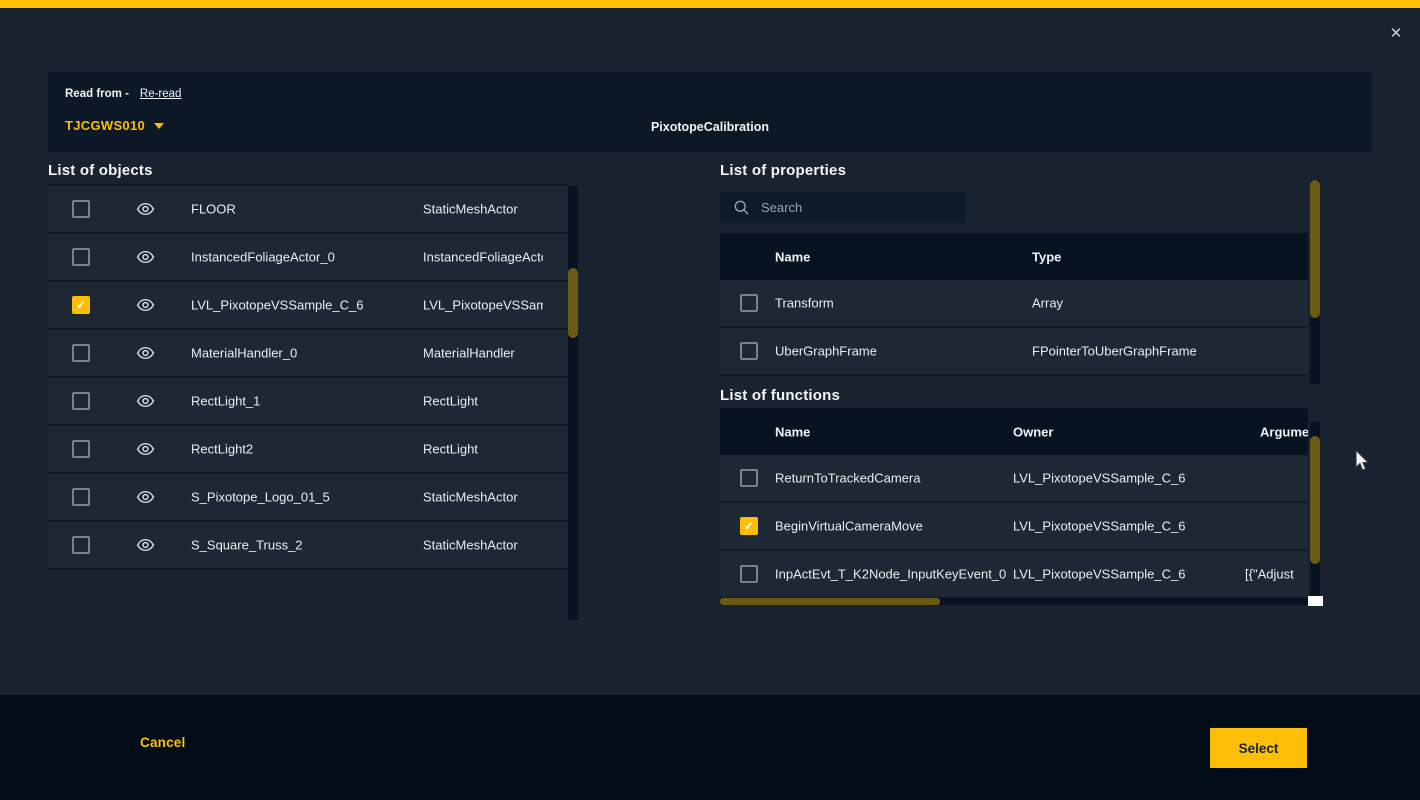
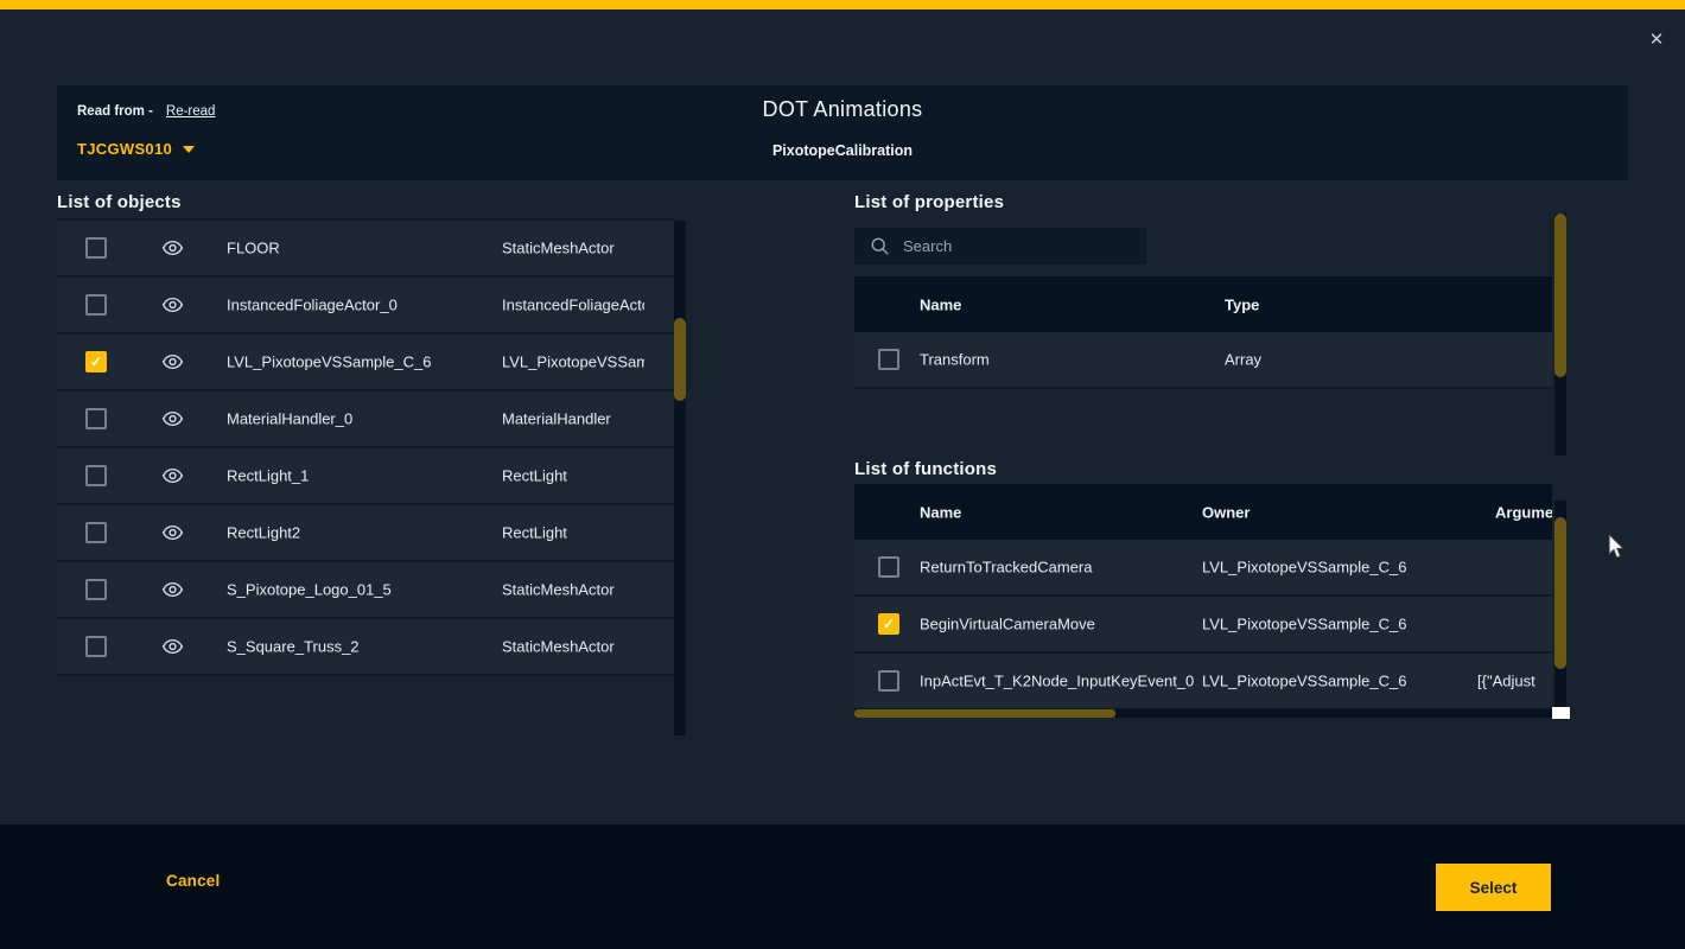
  ✕
  Read from -
  Re-read
  TJCGWS010
+ DOT Animations
  PixotopeCalibration
  List of objects
  FLOOR
  StaticMeshActor
  InstancedFoliageActor_0
  InstancedFoliageAct
  ✓
  LVL_PixotopeVSSample_C_6
  LVL_PixotopeVSSam
  MaterialHandler_0
  MaterialHandler
  RectLight_1
  RectLight
  RectLight2
  RectLight
  S_Pixotope_Logo_01_5
  StaticMeshActor
  S_Square_Truss_2
  StaticMeshActor
  List of properties
  Search
  Name
  Type
  Transform
  Array
- UberGraphFrame
- FPointerToUberGraphFrame
  List of functions
  Name
  Owner
  ReturnToTrackedCamera
  LVL_PixotopeVSSample_C_6
  ✓
  BeginVirtualCameraMove
  LVL_PixotopeVSSample_C_6
  InpActEvt_T_K2Node_InputKeyEvent_0
  LVL_PixotopeVSSample_C_6
  [{"Adjust
  Cancel
  Select
